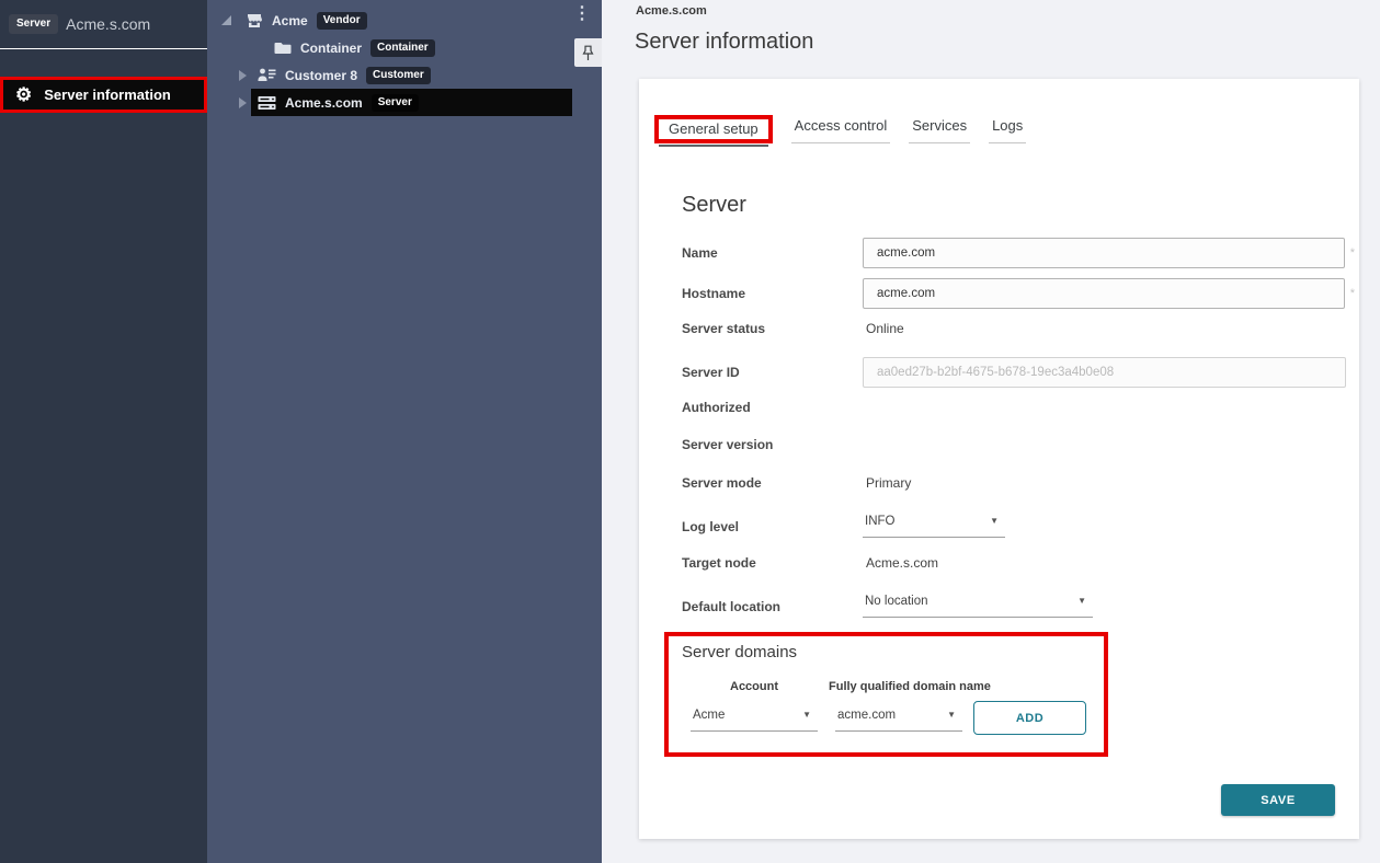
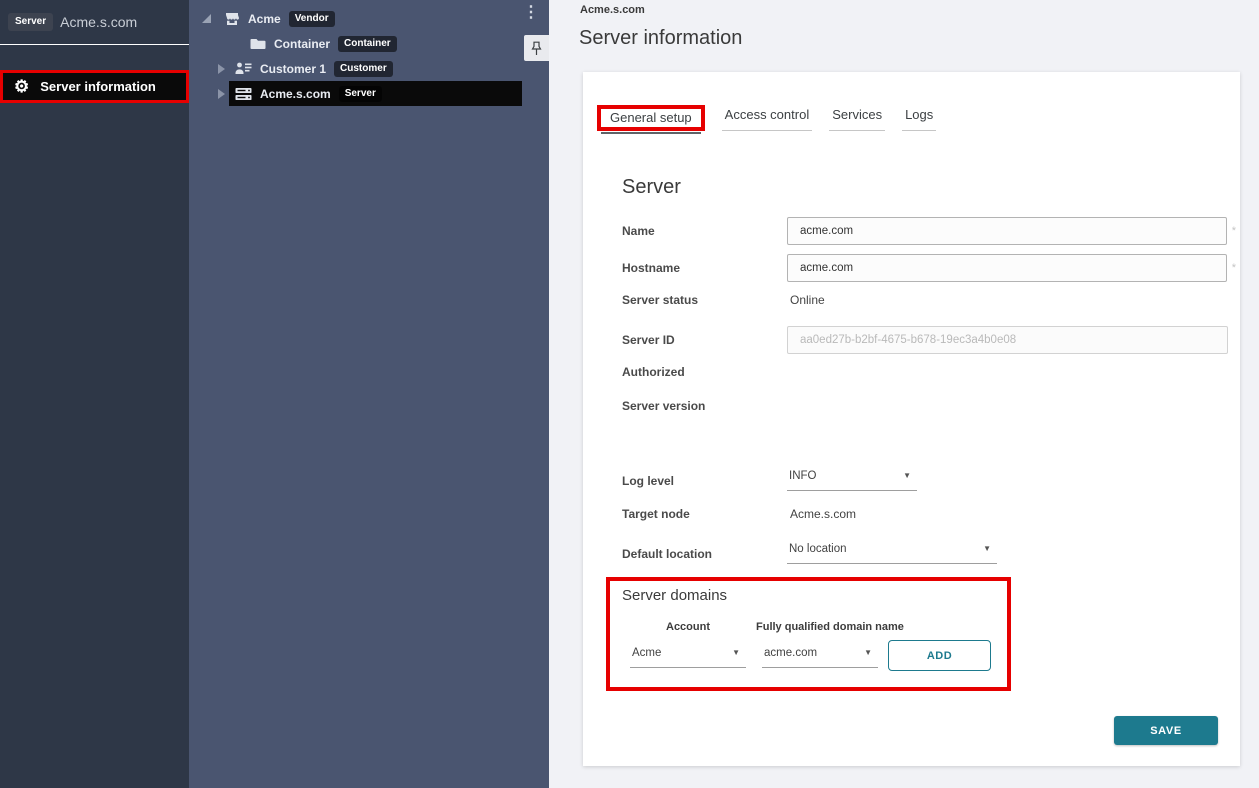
  Server
  Acme.s.com
  ⚙
  Server information
  Acme
  Vendor
  Container
  Container
- Customer 8
+ Customer 1
  Customer
  Acme.s.com
  Server
  ⋮
  Acme.s.com
  Server information
  General setup
  Access control
  Services
  Logs
  Server
  Name
  acme.com
  *
  Hostname
  acme.com
  *
  Server status
  Online
  Server ID
  aa0ed27b-b2bf-4675-b678-19ec3a4b0e08
  Authorized
  Server version
- Server mode
- Primary
  Log level
  INFO
  ▼
  Target node
  Acme.s.com
  Default location
  No location
  ▼
  Server domains
  Account
  Fully qualified domain name
  Acme
  ▼
  acme.com
  ▼
  ADD
  SAVE
